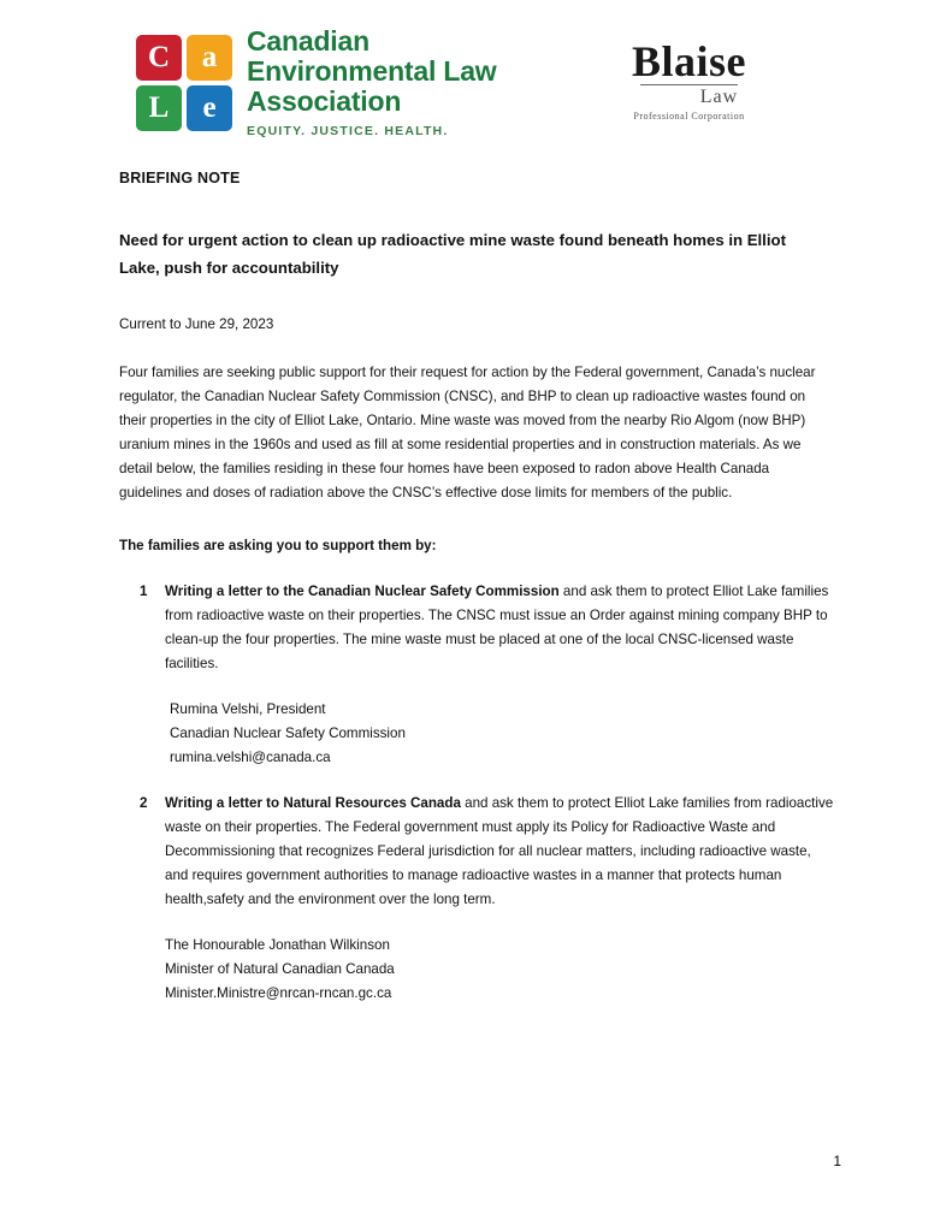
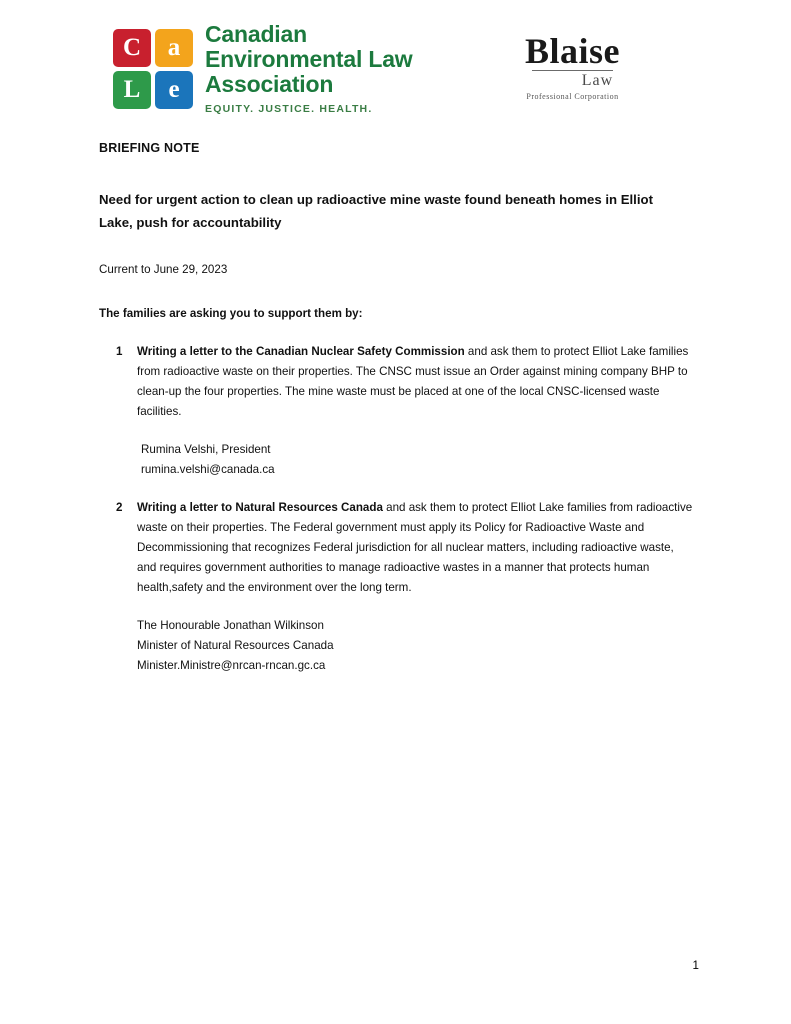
  C
  a
  L
  e
  Canadian
  Environmental Law
  Association
  EQUITY. JUSTICE. HEALTH.
  Blaise
  Law
  Professional Corporation
  BRIEFING NOTE
  Need for urgent action to clean up radioactive mine waste found beneath homes in Elliot Lake, push for accountability
  Current to June 29, 2023
- Four families are seeking public support for their request for action by the Federal government, Canada’s nuclear regulator, the Canadian Nuclear Safety Commission (CNSC), and BHP to clean up radioactive wastes found on their properties in the city of Elliot Lake, Ontario. Mine waste was moved from the nearby Rio Algom (now BHP) uranium mines in the 1960s and used as fill at some residential properties and in construction materials. As we detail below, the families residing in these four homes have been exposed to radon above Health Canada guidelines and doses of radiation above the CNSC’s effective dose limits for members of the public.
  The families are asking you to support them by:
  1
  Writing a letter to the Canadian Nuclear Safety Commission and ask them to protect Elliot Lake families from radioactive waste on their properties. The CNSC must issue an Order against mining company BHP to clean-up the four properties. The mine waste must be placed at one of the local CNSC-licensed waste facilities.
  Rumina Velshi, President
- Canadian Nuclear Safety Commission
  rumina.velshi@canada.ca
  2
  Writing a letter to Natural Resources Canada and ask them to protect Elliot Lake families from radioactive waste on their properties. The Federal government must apply its Policy for Radioactive Waste and Decommissioning that recognizes Federal jurisdiction for all nuclear matters, including radioactive waste, and requires government authorities to manage radioactive wastes in a manner that protects human health,safety and the environment over the long term.
  The Honourable Jonathan Wilkinson
- Minister of Natural Canadian Canada
+ Minister of Natural Resources Canada
  Minister.Ministre@nrcan-rncan.gc.ca
  1
